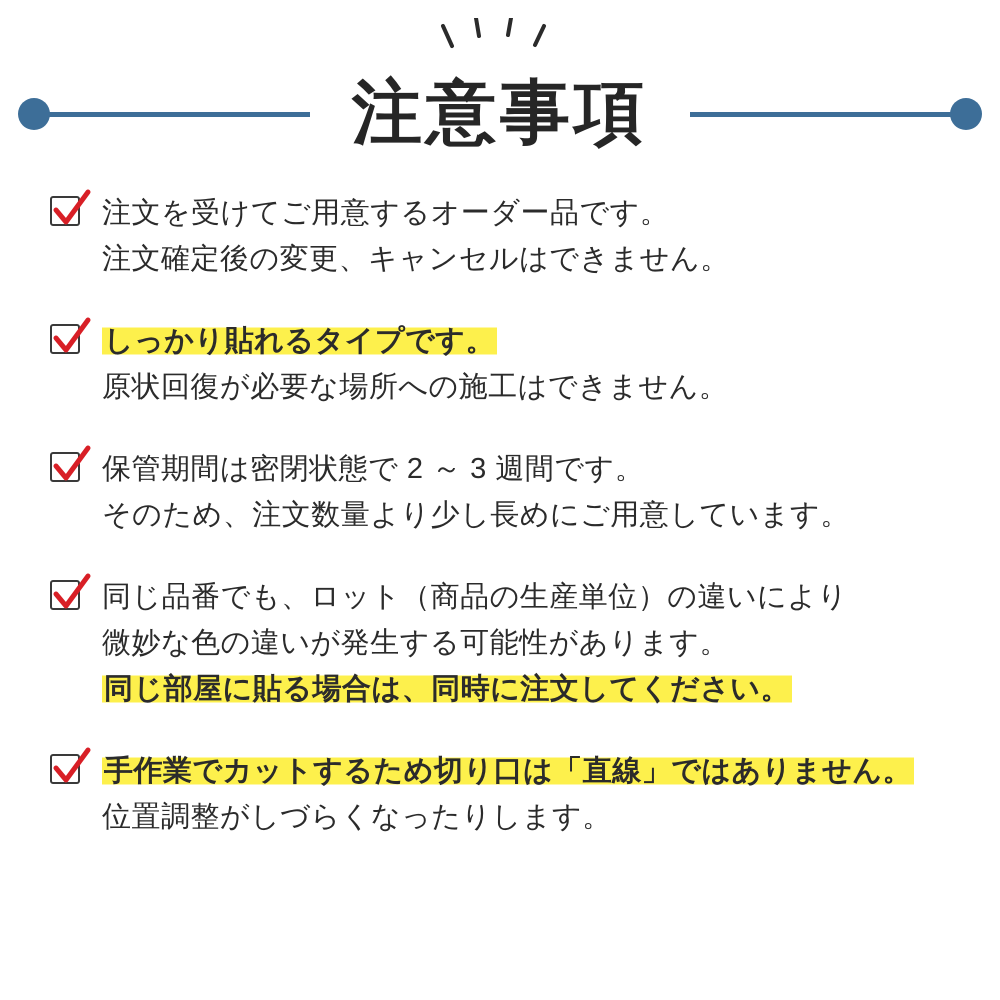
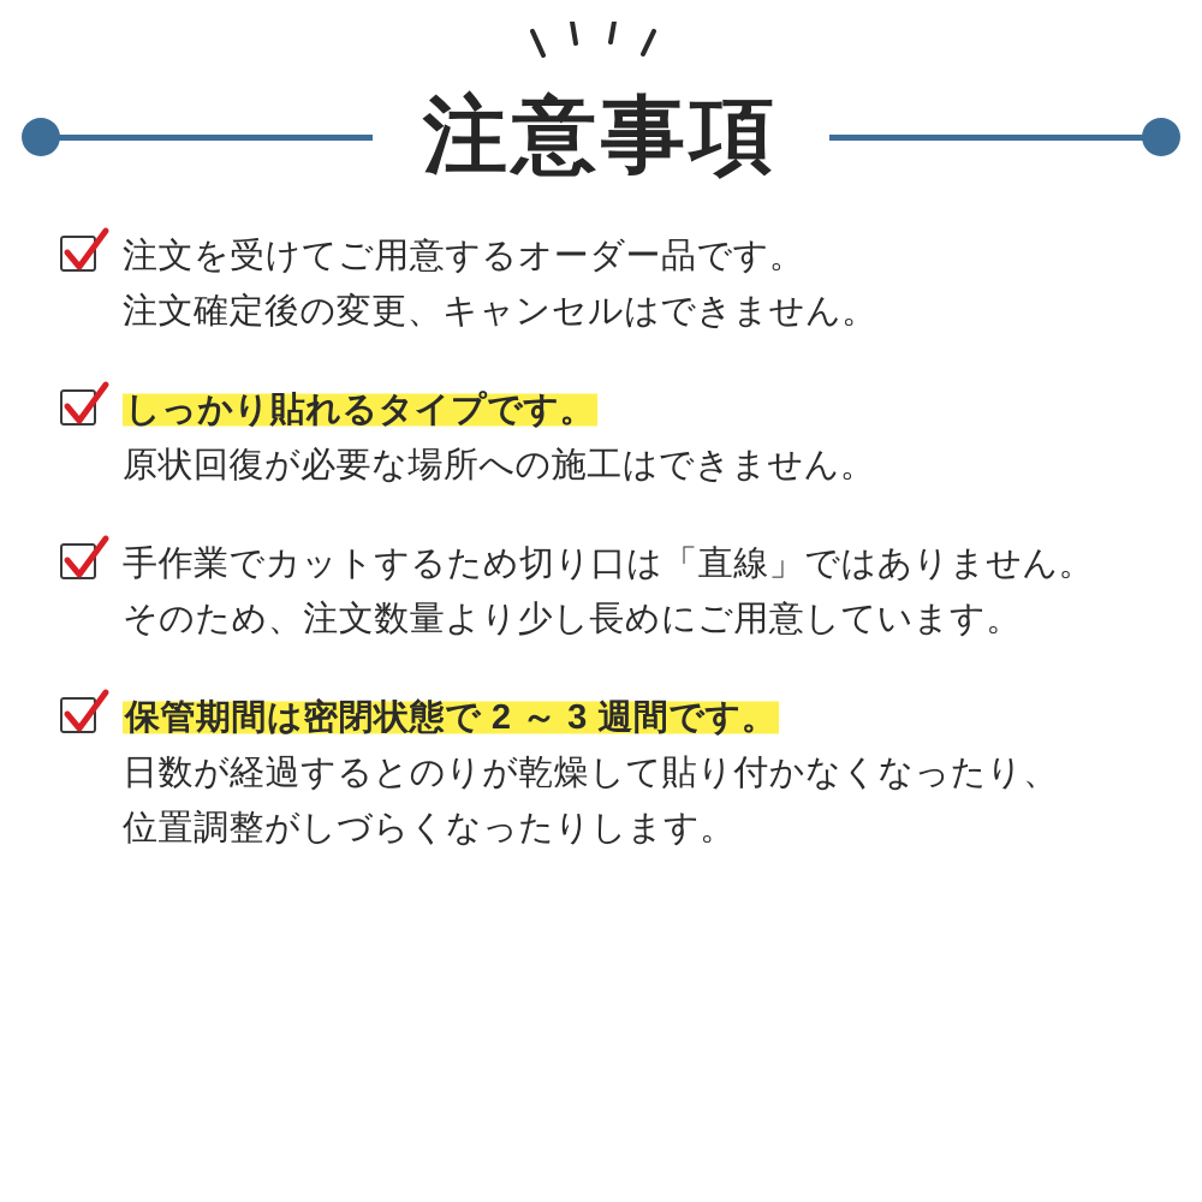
  注意事項
  注文を受けてご用意するオーダー品です。
  注文確定後の変更、キャンセルはできません。
  しっかり貼れるタイプです。
  原状回復が必要な場所への施工はできません。
- 保管期間は密閉状態で 2 ～ 3 週間です。
+ 手作業でカットするため切り口は「直線」ではありません。
  そのため、注文数量より少し長めにご用意しています。
- 同じ品番でも、ロット（商品の生産単位）の違いにより
- 微妙な色の違いが発生する可能性があります。
- 同じ部屋に貼る場合は、同時に注文してください。
- 手作業でカットするため切り口は「直線」ではありません。
+ 保管期間は密閉状態で 2 ～ 3 週間です。
+ 日数が経過するとのりが乾燥して貼り付かなくなったり、
  位置調整がしづらくなったりします。
